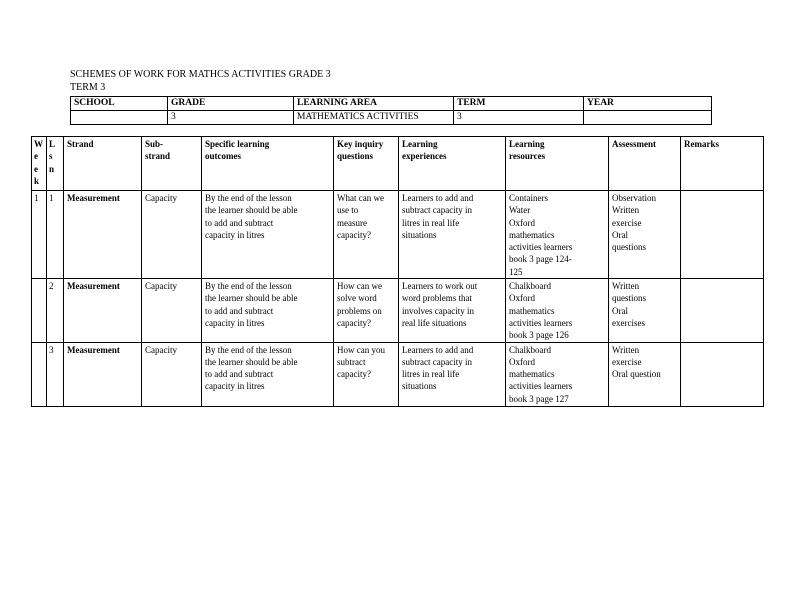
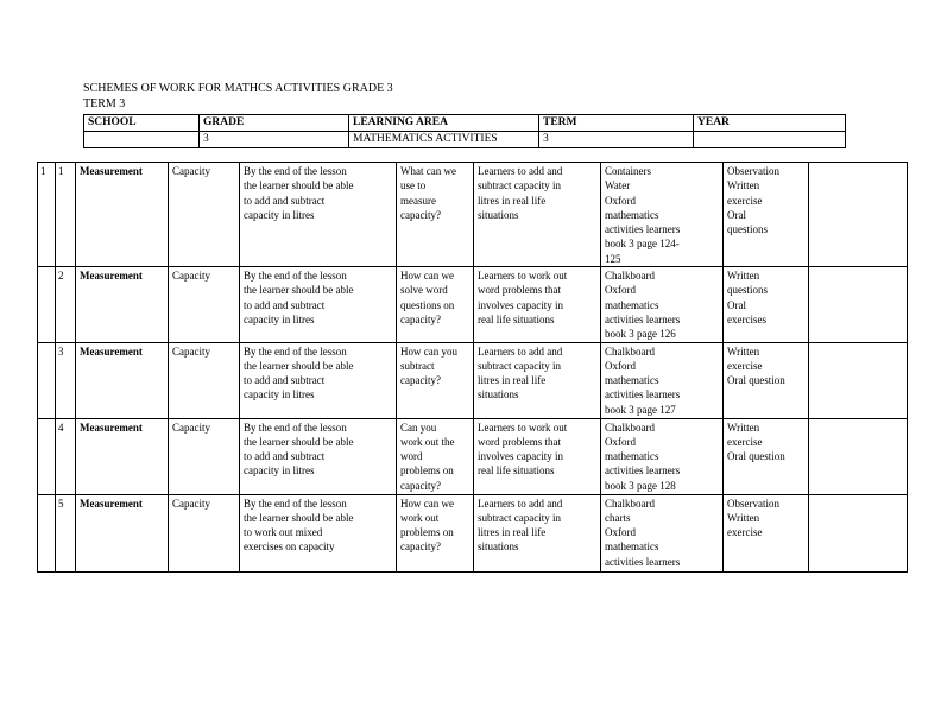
  SCHEMES OF WORK FOR MATHCS ACTIVITIES GRADE 3
  TERM 3
  SCHOOL	GRADE	LEARNING AREA	TERM	YEAR
  	3	MATHEMATICS ACTIVITIES	3
- W e e k	L s n	Strand	Sub- strand	Specific learning outcomes	Key inquiry questions	Learning experiences	Learning resources	Assessment	Remarks
  1	1	Measurement	Capacity	By the end of the lesson the learner should be able to add and subtract capacity in litres	What can we use to measure capacity?	Learners to add and subtract capacity in litres in real life situations	Containers Water Oxford mathematics activities learners book 3 page 124- 125	Observation Written exercise Oral questions
- 	2	Measurement	Capacity	By the end of the lesson the learner should be able to add and subtract capacity in litres	How can we solve word problems on capacity?	Learners to work out word problems that involves capacity in real life situations	Chalkboard Oxford mathematics activities learners book 3 page 126	Written questions Oral exercises
+ 	2	Measurement	Capacity	By the end of the lesson the learner should be able to add and subtract capacity in litres	How can we solve word questions on capacity?	Learners to work out word problems that involves capacity in real life situations	Chalkboard Oxford mathematics activities learners book 3 page 126	Written questions Oral exercises
  	3	Measurement	Capacity	By the end of the lesson the learner should be able to add and subtract capacity in litres	How can you subtract capacity?	Learners to add and subtract capacity in litres in real life situations	Chalkboard Oxford mathematics activities learners book 3 page 127	Written exercise Oral question
+ 	4	Measurement	Capacity	By the end of the lesson the learner should be able to add and subtract capacity in litres	Can you work out the word problems on capacity?	Learners to work out word problems that involves capacity in real life situations	Chalkboard Oxford mathematics activities learners book 3 page 128	Written exercise Oral question
+ 	5	Measurement	Capacity	By the end of the lesson the learner should be able to work out mixed exercises on capacity	How can we work out problems on capacity?	Learners to add and subtract capacity in litres in real life situations	Chalkboard charts Oxford mathematics activities learners	Observation Written exercise
